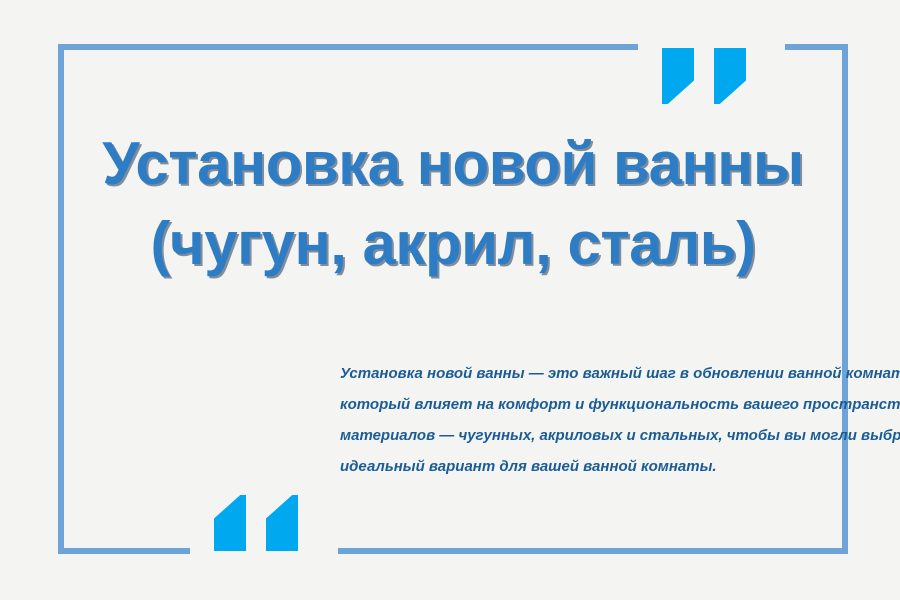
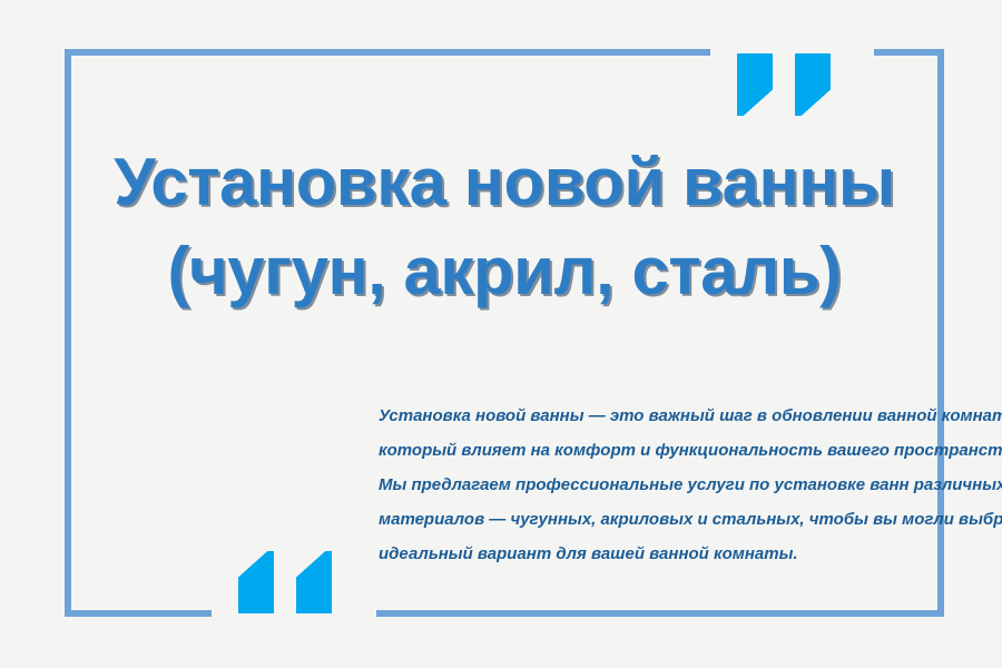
  Установка новой ванны
  (чугун, акрил, сталь)
  Установка новой ванны — это важный шаг в обновлении ванной комнат
  который влияет на комфорт и функциональность вашего пространст
+ Мы предлагаем профессиональные услуги по установке ванн различных
  материалов — чугунных, акриловых и стальных, чтобы вы могли выбр
  идеальный вариант для вашей ванной комнаты.
